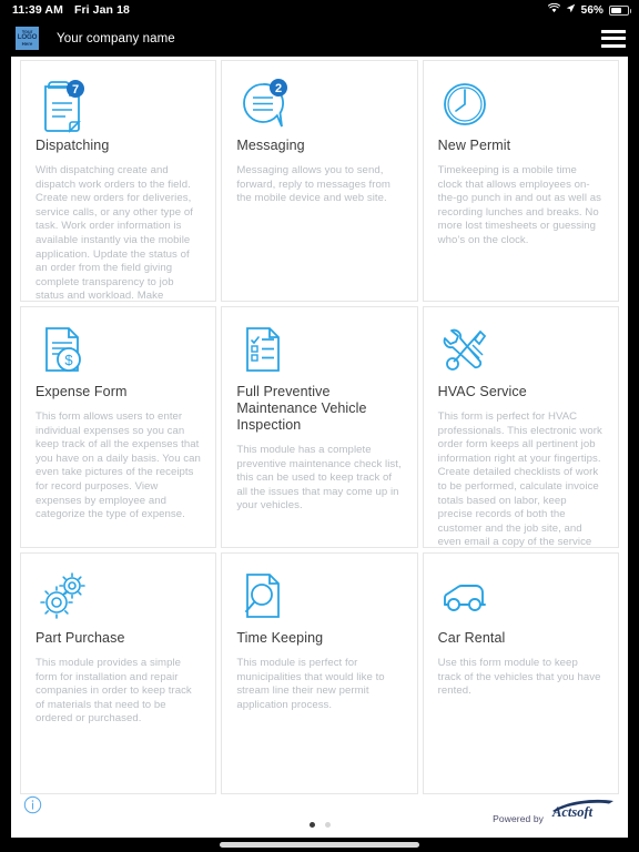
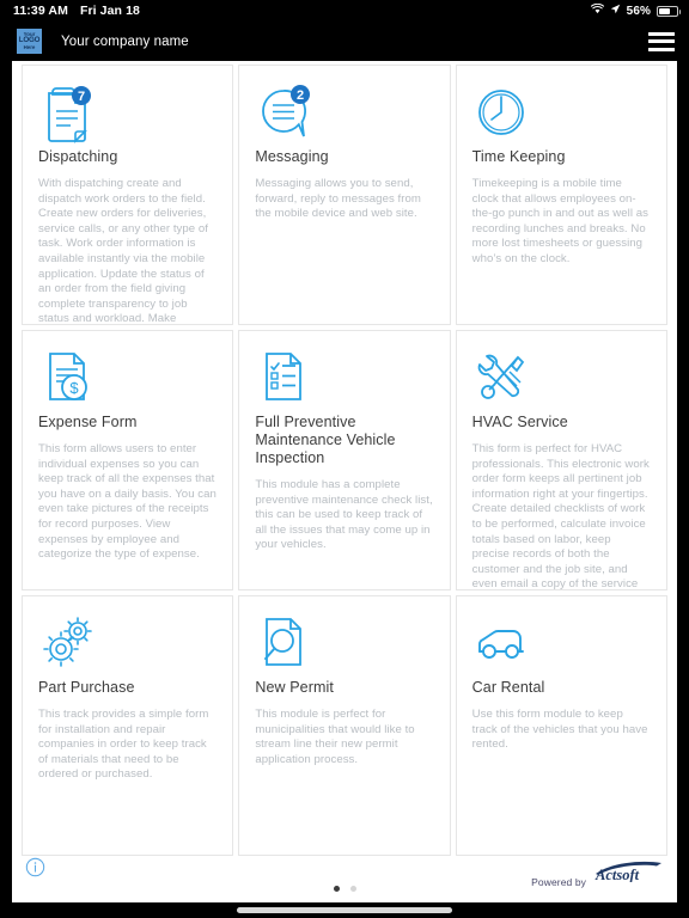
  11:39 AM
  Fri Jan 18
  56%
  Your company name
  7
  Dispatching
  With dispatching create and dispatch work orders to the field. Create new orders for deliveries, service calls, or any other type of task. Work order information is available instantly via the mobile application. Update the status of an order from the field giving complete transparency to job status and workload. Make
  2
  Messaging
  Messaging allows you to send, forward, reply to messages from the mobile device and web site.
- New Permit
+ Time Keeping
  Timekeeping is a mobile time clock that allows employees on-the-go punch in and out as well as recording lunches and breaks. No more lost timesheets or guessing who’s on the clock.
  $
  Expense Form
  This form allows users to enter individual expenses so you can keep track of all the expenses that you have on a daily basis. You can even take pictures of the receipts for record purposes. View expenses by employee and categorize the type of expense.
  Full Preventive Maintenance Vehicle Inspection
  This module has a complete preventive maintenance check list, this can be used to keep track of all the issues that may come up in your vehicles.
  HVAC Service
  This form is perfect for HVAC professionals. This electronic work order form keeps all pertinent job information right at your fingertips. Create detailed checklists of work to be performed, calculate invoice totals based on labor, keep precise records of both the customer and the job site, and even email a copy of the service
  Part Purchase
- This module provides a simple form for installation and repair companies in order to keep track of materials that need to be ordered or purchased.
+ This track provides a simple form for installation and repair companies in order to keep track of materials that need to be ordered or purchased.
- Time Keeping
+ New Permit
  This module is perfect for municipalities that would like to stream line their new permit application process.
  Car Rental
  Use this form module to keep track of the vehicles that you have rented.
  Powered by
  Actsoft
